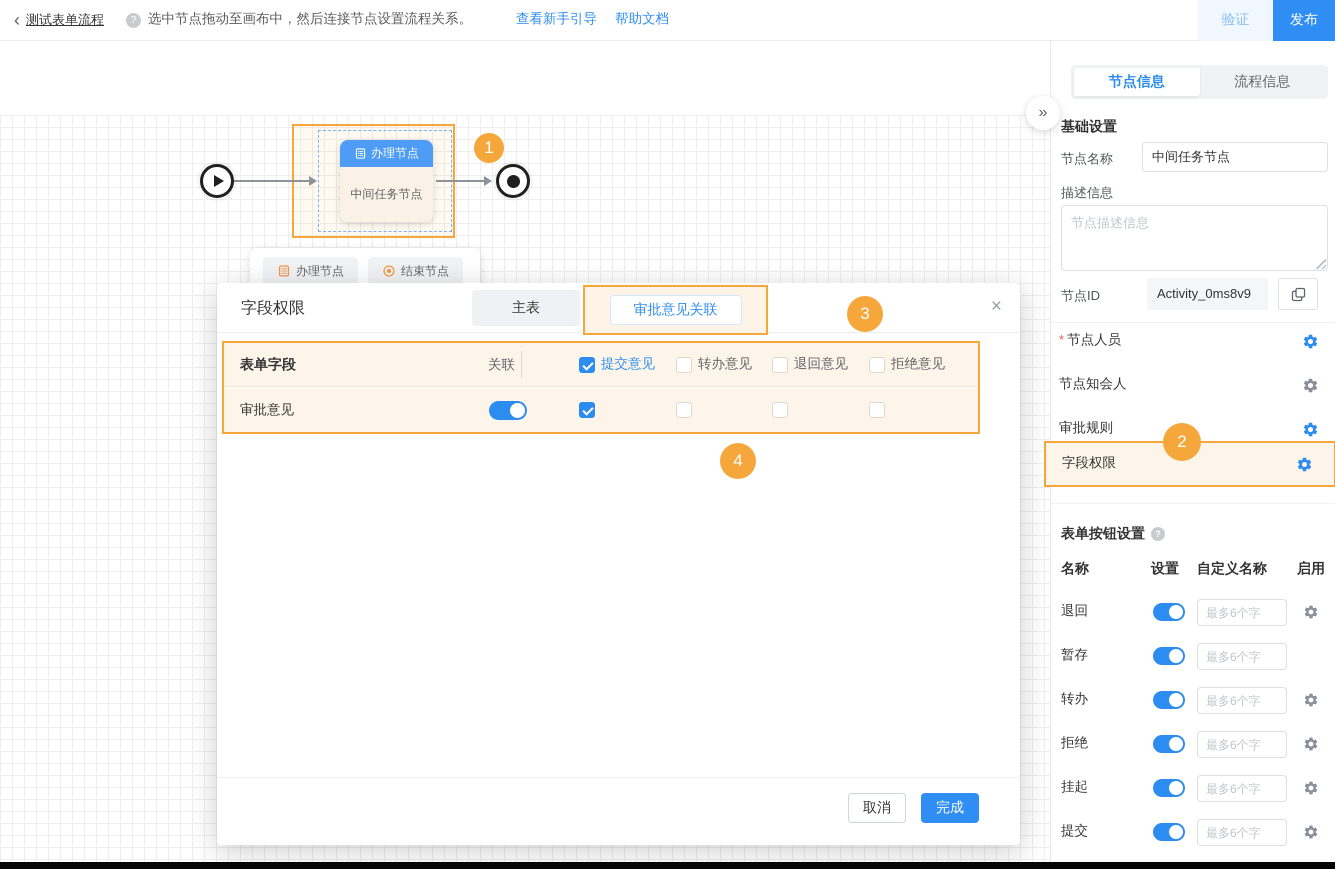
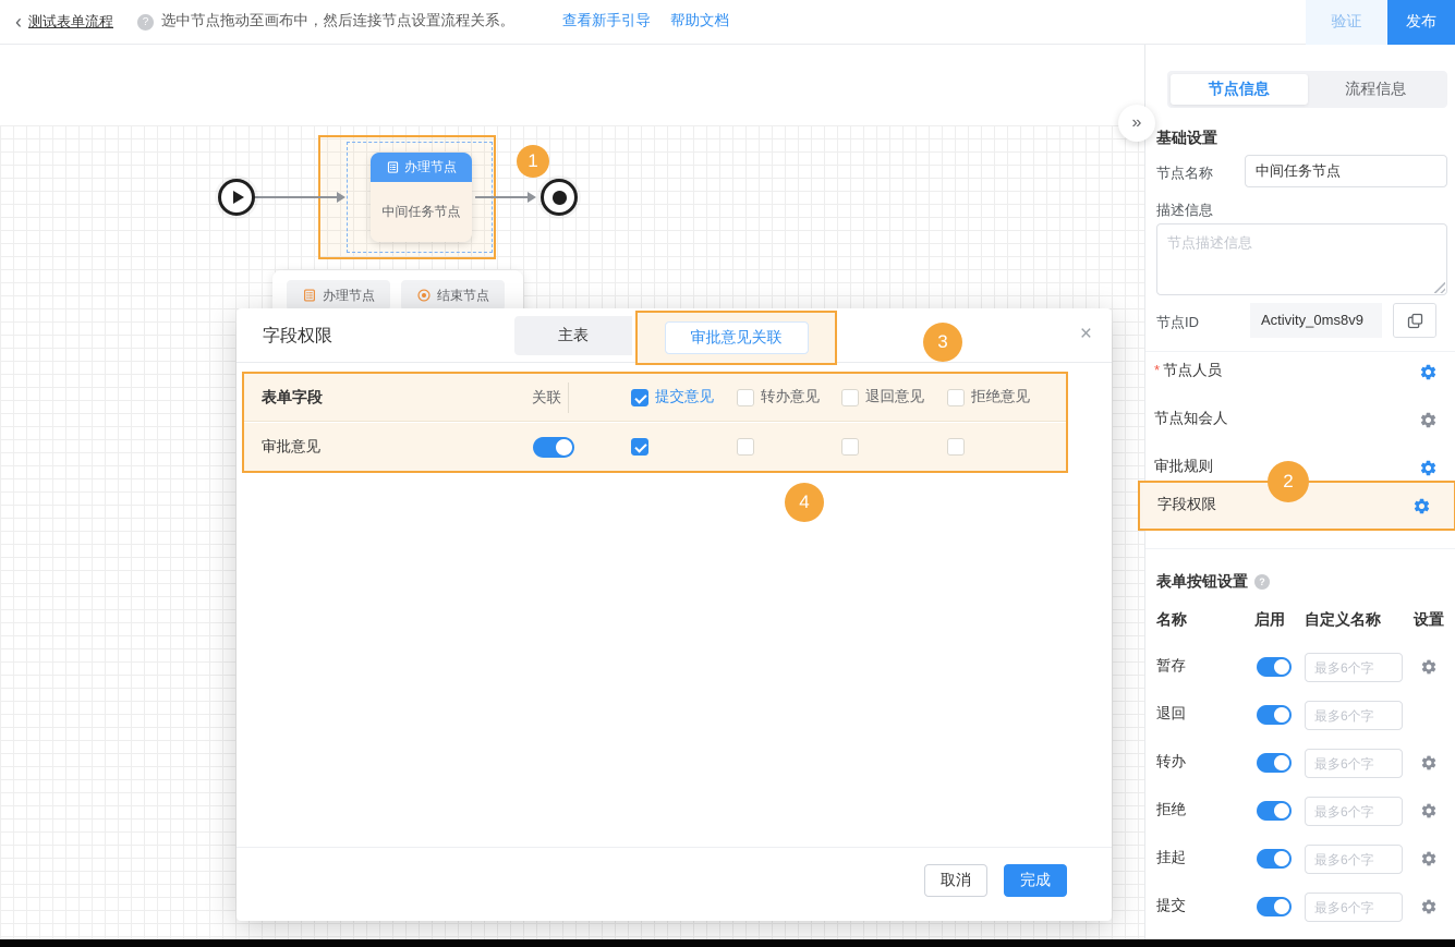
  ‹
  测试表单流程
  ?
  选中节点拖动至画布中，然后连接节点设置流程关系。
  查看新手引导
  帮助文档
  验证
  发布
  办理节点
  中间任务节点
  1
  办理节点
  结束节点
  节点信息
  流程信息
  基础设置
  节点名称
  中间任务节点
  描述信息
  节点描述信息
  节点ID
  Activity_0ms8v9
  * 节点人员
  节点知会人
  审批规则
  2
  字段权限
  表单按钮设置 ?
  名称
- 设置
+ 启用
  自定义名称
- 启用
+ 设置
- 退回
+ 暂存
  最多6个字
- 暂存
+ 退回
  最多6个字
  转办
  最多6个字
  拒绝
  最多6个字
  挂起
  最多6个字
  提交
  最多6个字
  »
  字段权限
  主表
  审批意见关联
  3
  ×
  表单字段
  关联
  提交意见
  转办意见
  退回意见
  拒绝意见
  审批意见
  4
  取消
  完成
